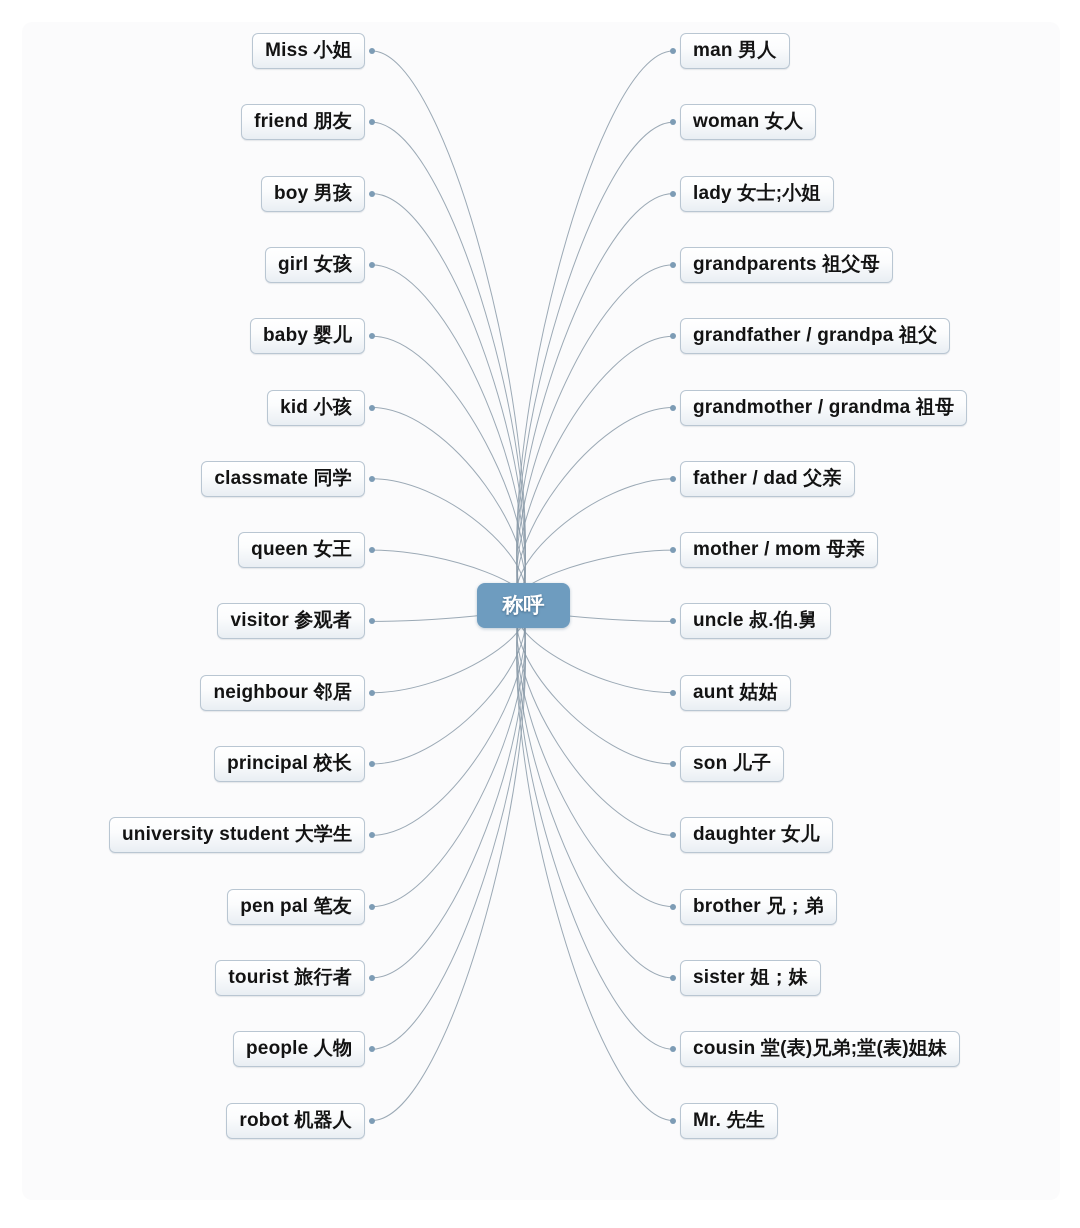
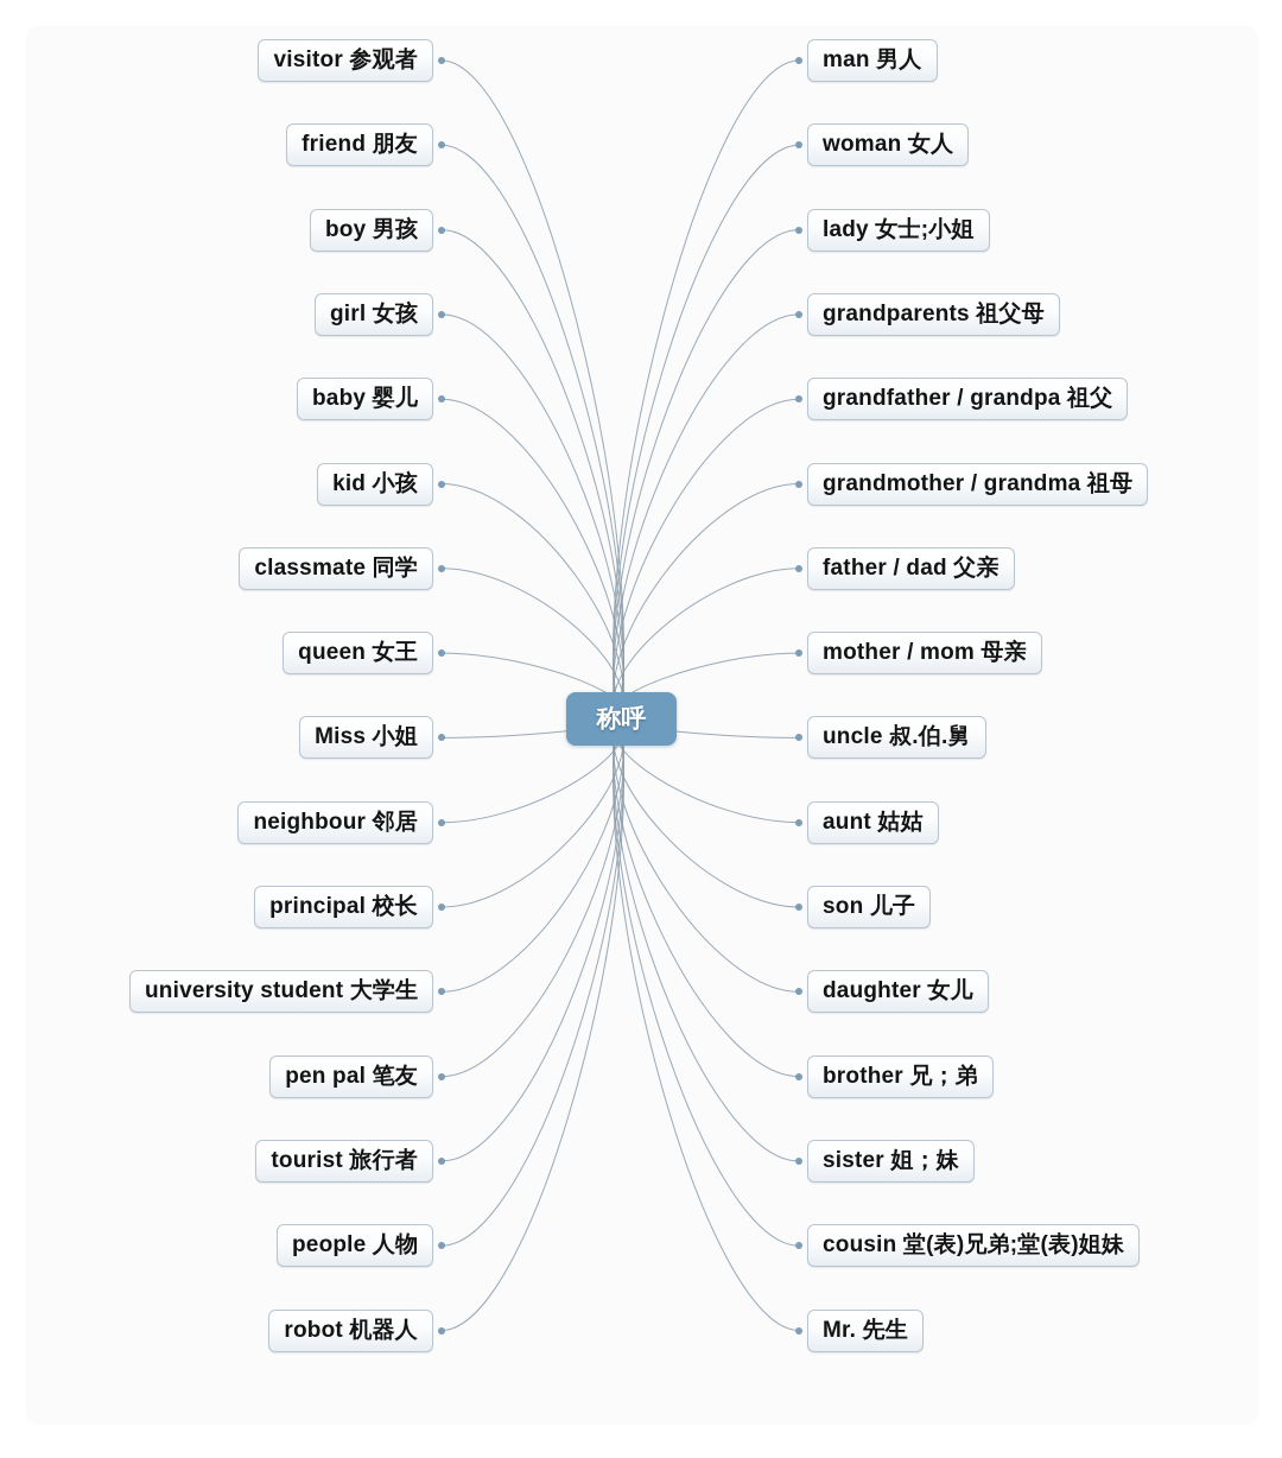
- Miss 小姐
+ visitor 参观者
  friend 朋友
  boy 男孩
  girl 女孩
  baby 婴儿
  kid 小孩
  classmate 同学
  queen 女王
- visitor 参观者
+ Miss 小姐
  neighbour 邻居
  principal 校长
  university student 大学生
  pen pal 笔友
  tourist 旅行者
  people 人物
  robot 机器人
  man 男人
  woman 女人
  lady 女士;小姐
  grandparents 祖父母
  grandfather / grandpa 祖父
  grandmother / grandma 祖母
  father / dad 父亲
  mother / mom 母亲
  uncle 叔.伯.舅
  aunt 姑姑
  son 儿子
  daughter 女儿
  brother 兄；弟
  sister 姐；妹
  cousin 堂(表)兄弟;堂(表)姐妹
  Mr. 先生
  称呼
